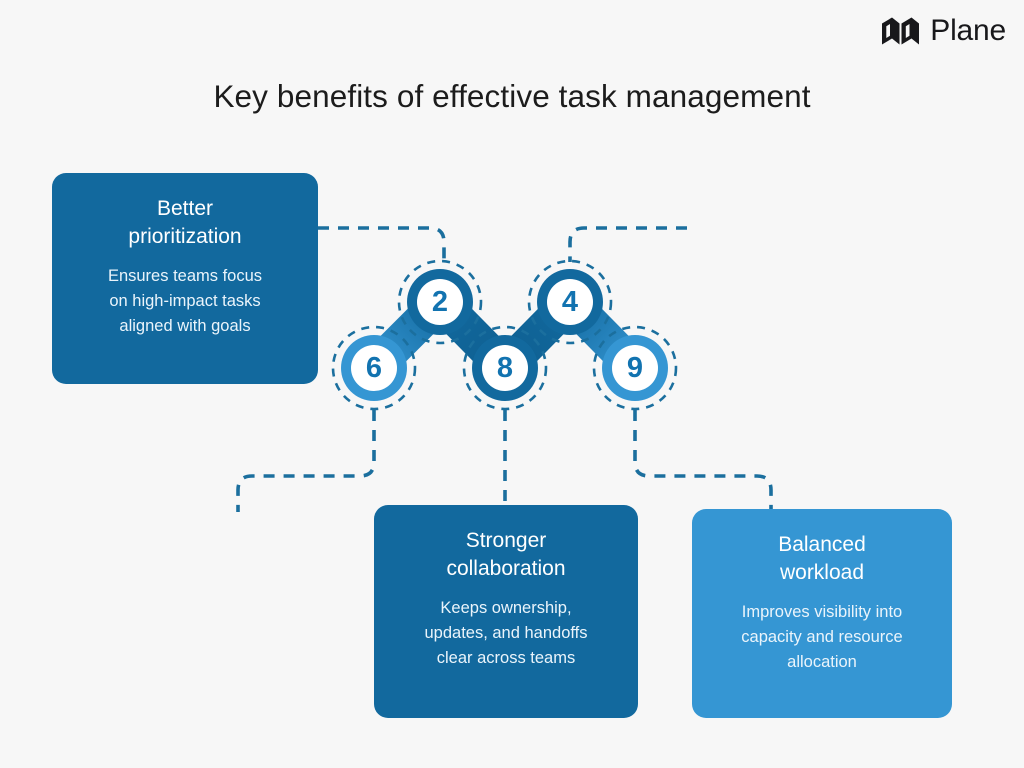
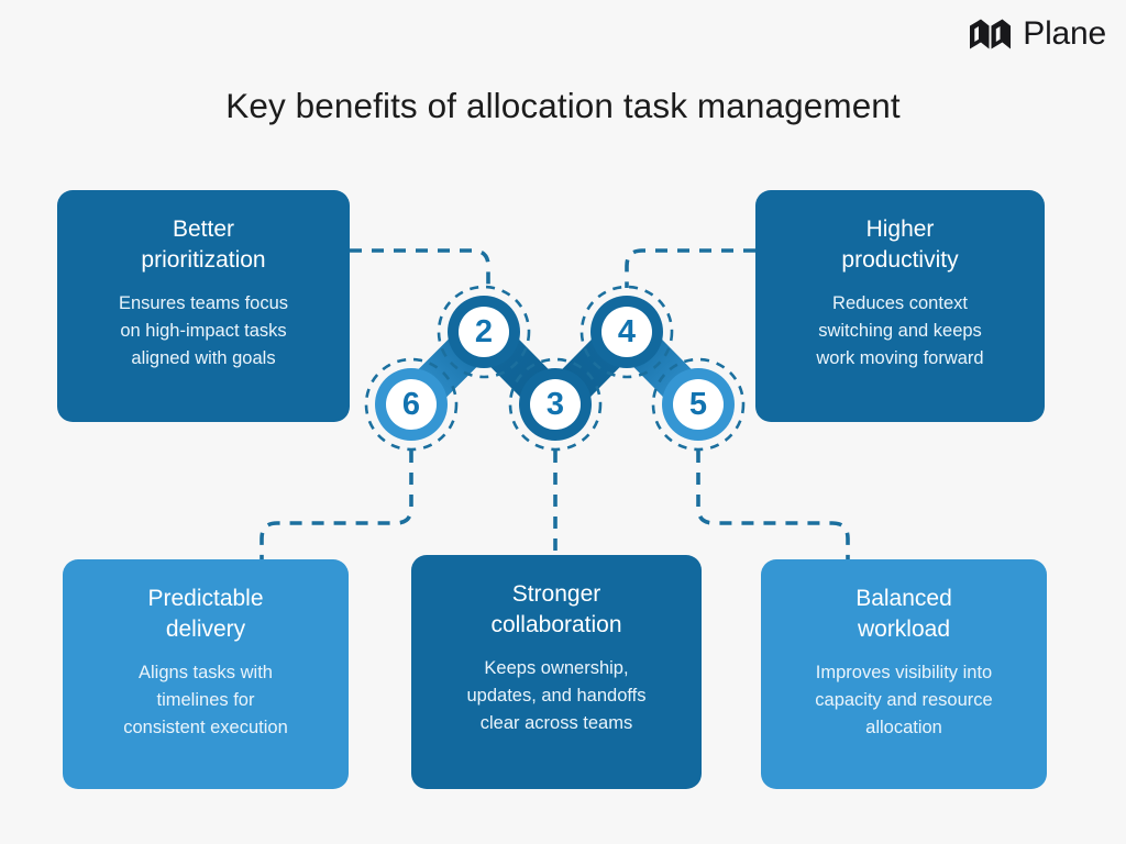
  Plane
- Key benefits of effective task management
+ Key benefits of allocation task management
  6
  2
- 8
+ 3
  4
- 9
+ 5
  Better
  prioritization
  Ensures teams focus
  on high-impact tasks
  aligned with goals
+ Higher
+ productivity
+ Reduces context
+ switching and keeps
+ work moving forward
+ Predictable
+ delivery
+ Aligns tasks with
+ timelines for
+ consistent execution
  Stronger
  collaboration
  Keeps ownership,
  updates, and handoffs
  clear across teams
  Balanced
  workload
  Improves visibility into
  capacity and resource
  allocation
